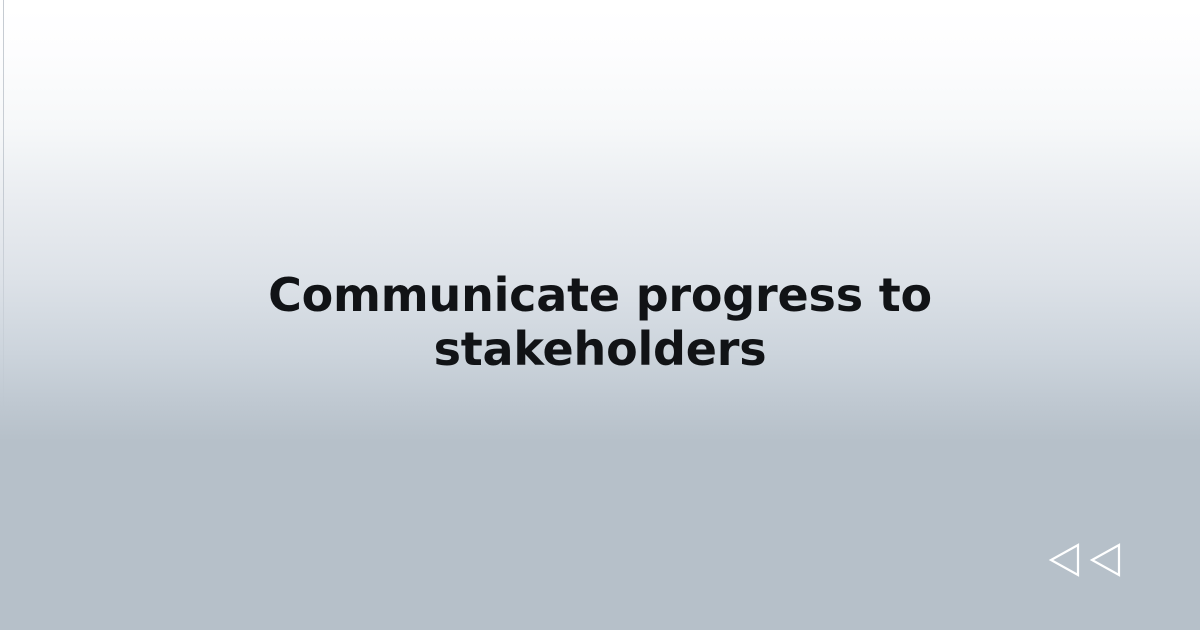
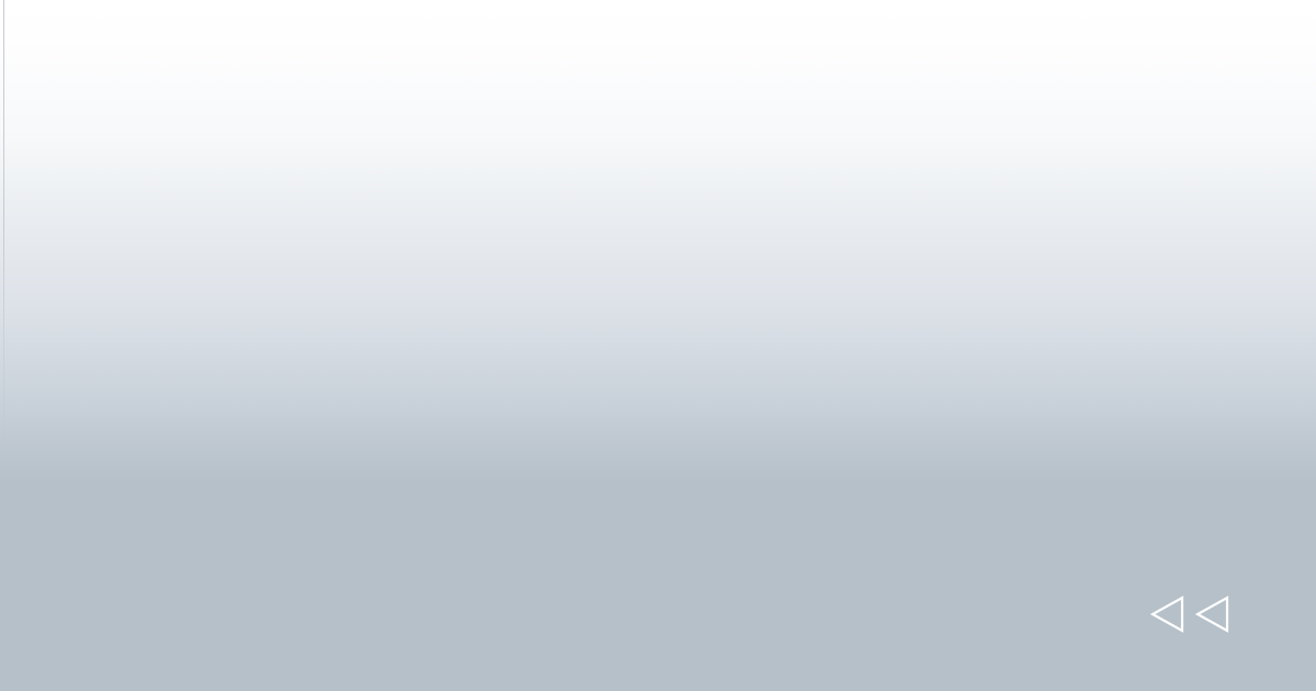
- Communicate progress to stakeholders
